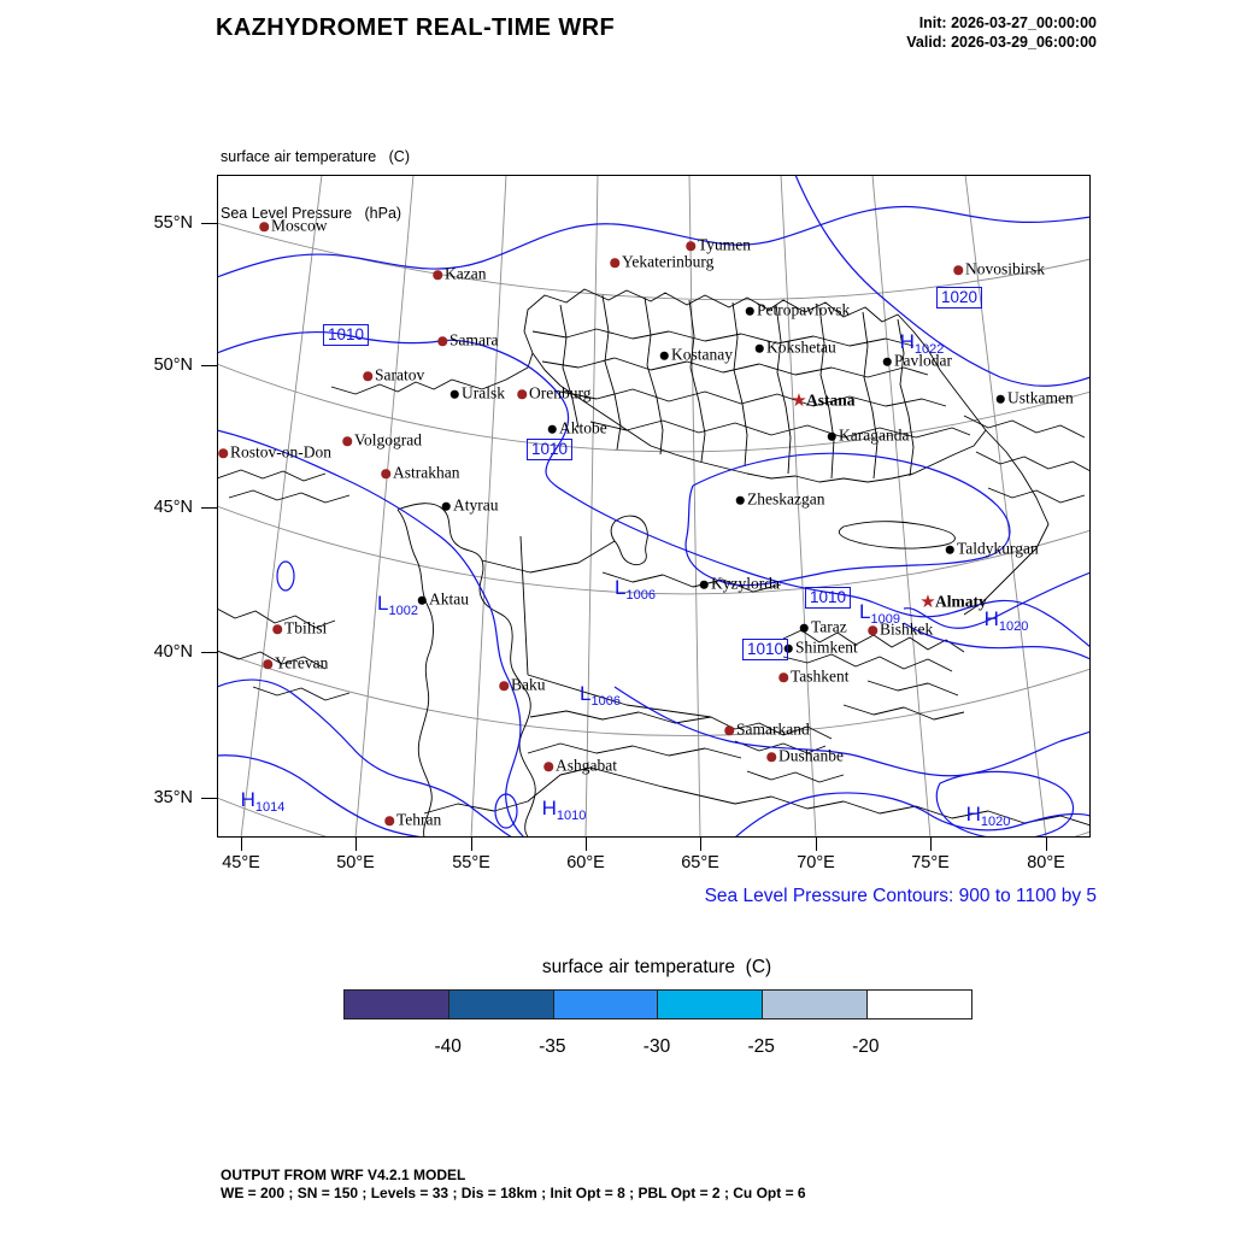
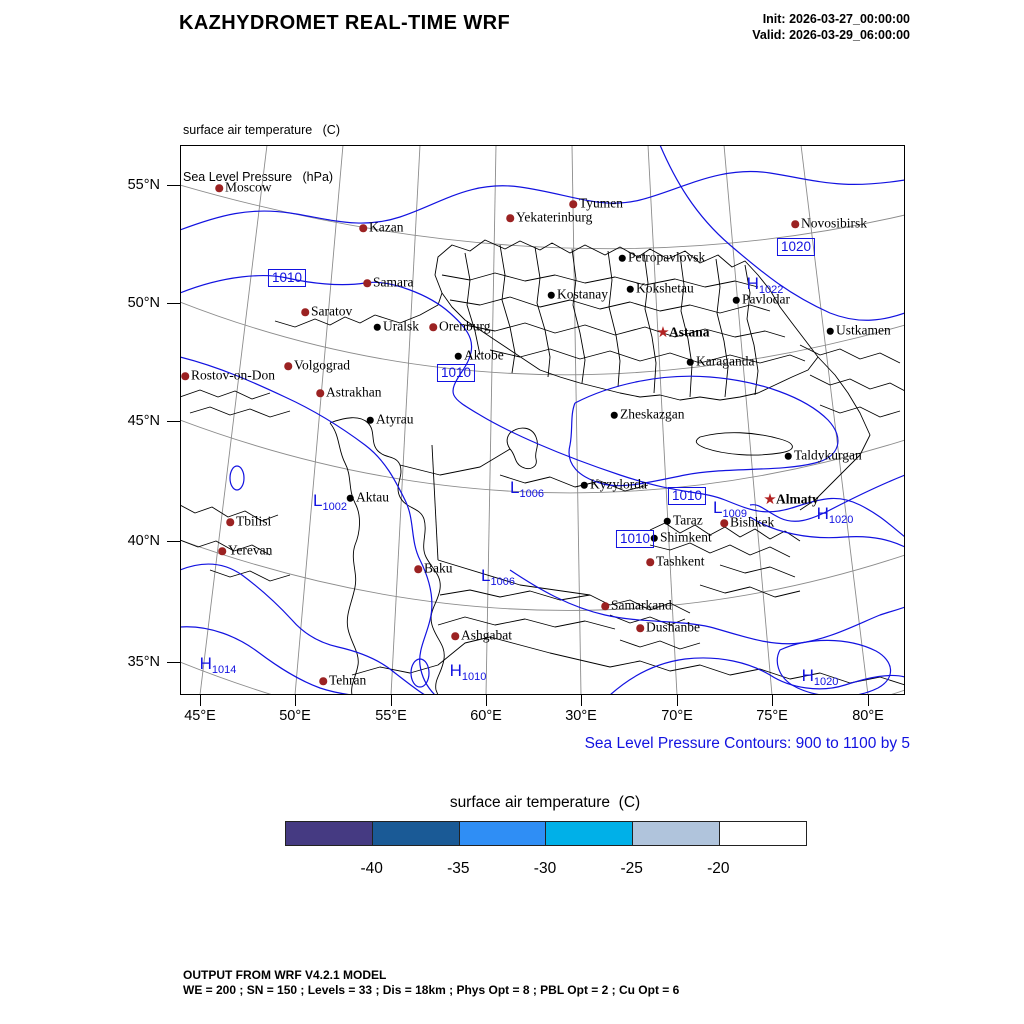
  KAZHYDROMET REAL-TIME WRF
  Init: 2026-03-27_00:00:00
  Valid: 2026-03-29_06:00:00
  surface air temperature (C)
  Sea Level Pressure (hPa)
  Moscow
  Kazan
  Tyumen
  Yekaterinburg
  Novosibirsk
  Samara
  Saratov
  Petropavlovsk
  Kostanay
  Kokshetau
  Pavlodar
  Uralsk
  Orenburg
  ★
  Astana
  Ustkamen
  Rostov-on-Don
  Volgograd
  Aktobe
  Astrakhan
  Karaganda
  Atyrau
  Zheskazgan
  Taldykurgan
  Aktau
  Kyzylorda
  ★
  Almaty
  Taraz
  Bishkek
  Tbilisi
  Shimkent
  Yerevan
  Tashkent
  Baku
  Samarkand
  Dushanbe
  Ashgabat
  Tehran
  1010
  1020
  1010
  1010
  1010
  H1022
  L1002
  L1006
  L1009
  H1020
  L1006
  H1014
  H1010
  H1020
  55°N
  50°N
  45°N
  40°N
  35°N
  45°E
  50°E
  55°E
  60°E
- 65°E
+ 30°E
  70°E
  75°E
  80°E
  Sea Level Pressure Contours: 900 to 1100 by 5
  surface air temperature (C)
  -40
  -35
  -30
  -25
  -20
  OUTPUT FROM WRF V4.2.1 MODEL
- WE = 200 ; SN = 150 ; Levels = 33 ; Dis = 18km ; Init Opt = 8 ; PBL Opt = 2 ; Cu Opt = 6
+ WE = 200 ; SN = 150 ; Levels = 33 ; Dis = 18km ; Phys Opt = 8 ; PBL Opt = 2 ; Cu Opt = 6
